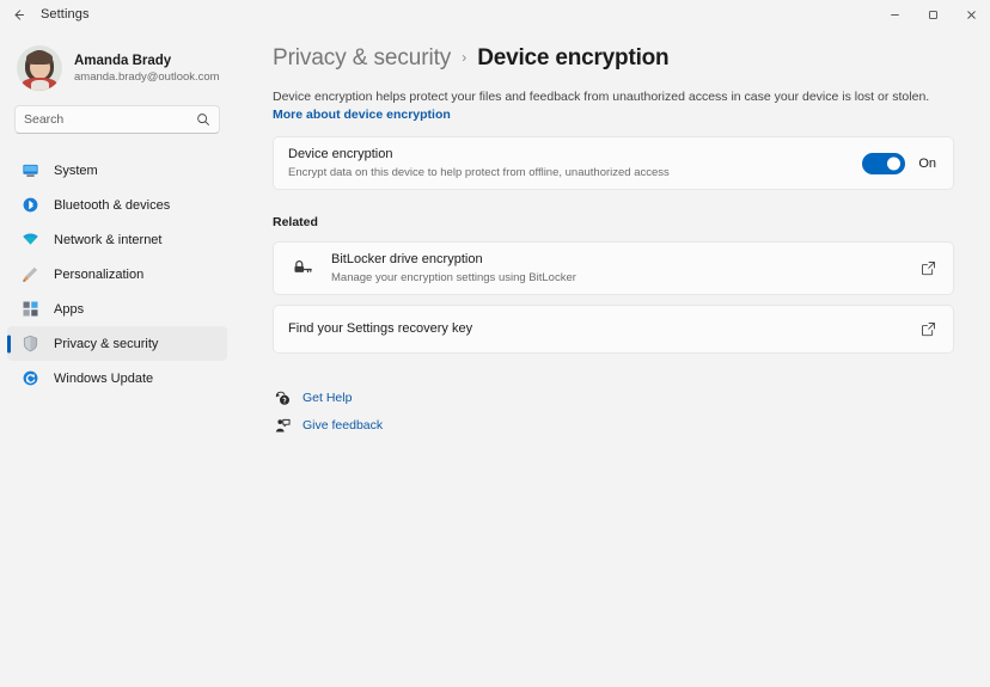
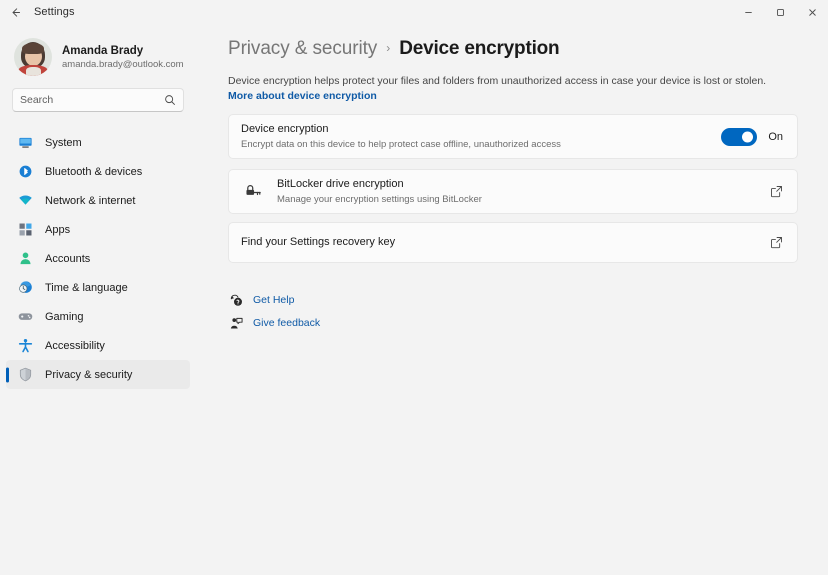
  Settings
  Amanda Brady
  amanda.brady@outlook.com
  Search
  System
  Bluetooth & devices
  Network & internet
- Personalization
  Apps
+ Accounts
+ Time & language
+ Gaming
+ Accessibility
  Privacy & security
- Windows Update
  Privacy & security
  ›
  Device encryption
- Device encryption helps protect your files and feedback from unauthorized access in case your device is lost or stolen. More about device encryption
+ Device encryption helps protect your files and folders from unauthorized access in case your device is lost or stolen. More about device encryption
  Device encryption
- Encrypt data on this device to help protect from offline, unauthorized access
+ Encrypt data on this device to help protect case offline, unauthorized access
  On
- Related
  BitLocker drive encryption
  Manage your encryption settings using BitLocker
  Find your Settings recovery key
  Get Help
  Give feedback
